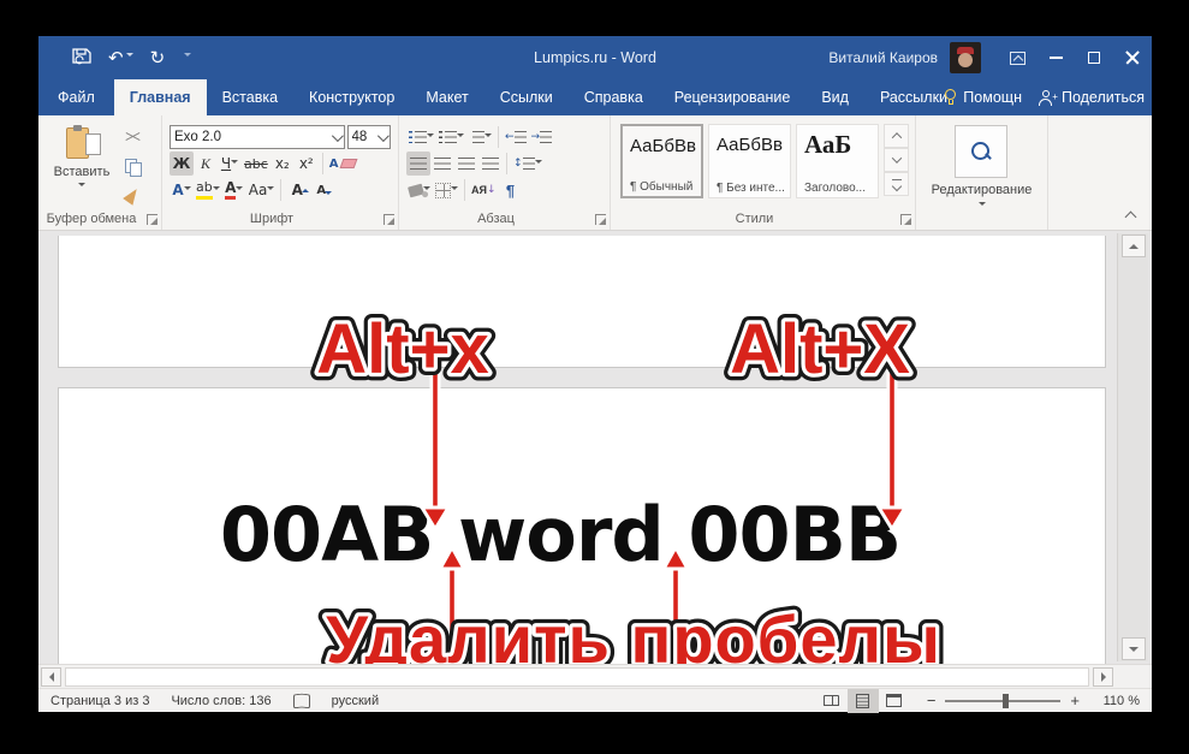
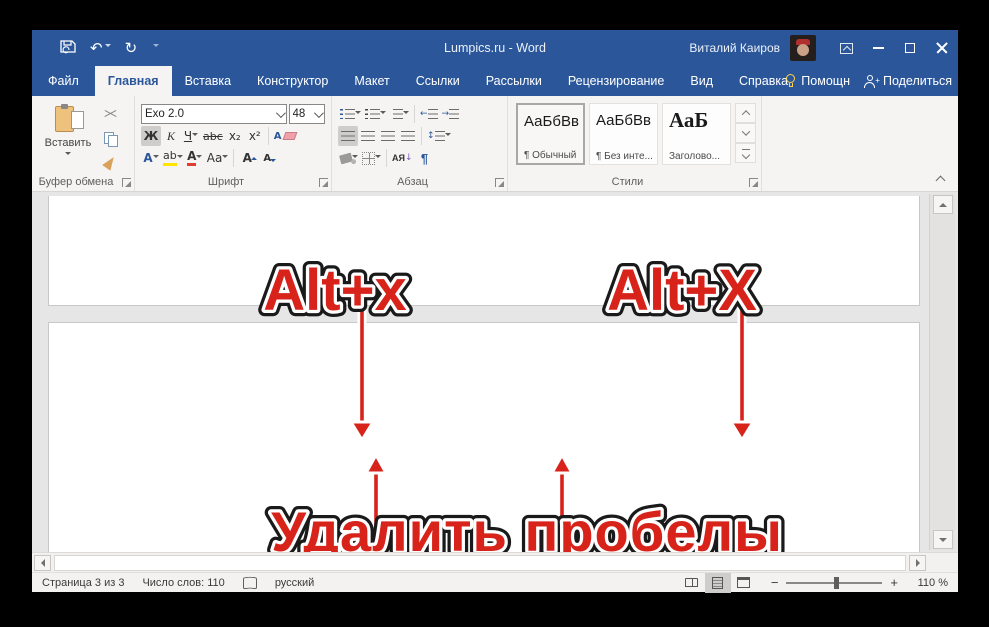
  ↶
  ↻
  Lumpics.ru - Word
  Виталий Каиров
  Файл
  Главная
  Вставка
  Конструктор
  Макет
  Ссылки
- Справка
+ Рассылки
  Рецензирование
  Вид
- Рассылки
+ Справка
  Помощн
  +
  Поделиться
  Вставить
  Буфер обмена
  Exo 2.0
  48
  Ж
  К
  Ч
  abc
  x₂
  x²
  А
  А
  ab
  А
  Аа
  А
  А
  Шрифт
  ←
  →
  ↕
  АЯ
  ↓
  ¶
  Абзац
  АаБбВв
  ¶ Обычный
  АаБбВв
  ¶ Без инте...
  АаБ
  Заголово...
  Стили
- Редактирование
- 00AB word 00BB
  Alt+x
  Alt+X
  Удалить пробелы
  Страница 3 из 3
- Число слов: 136
+ Число слов: 110
  русский
  −
  +
  110 %
